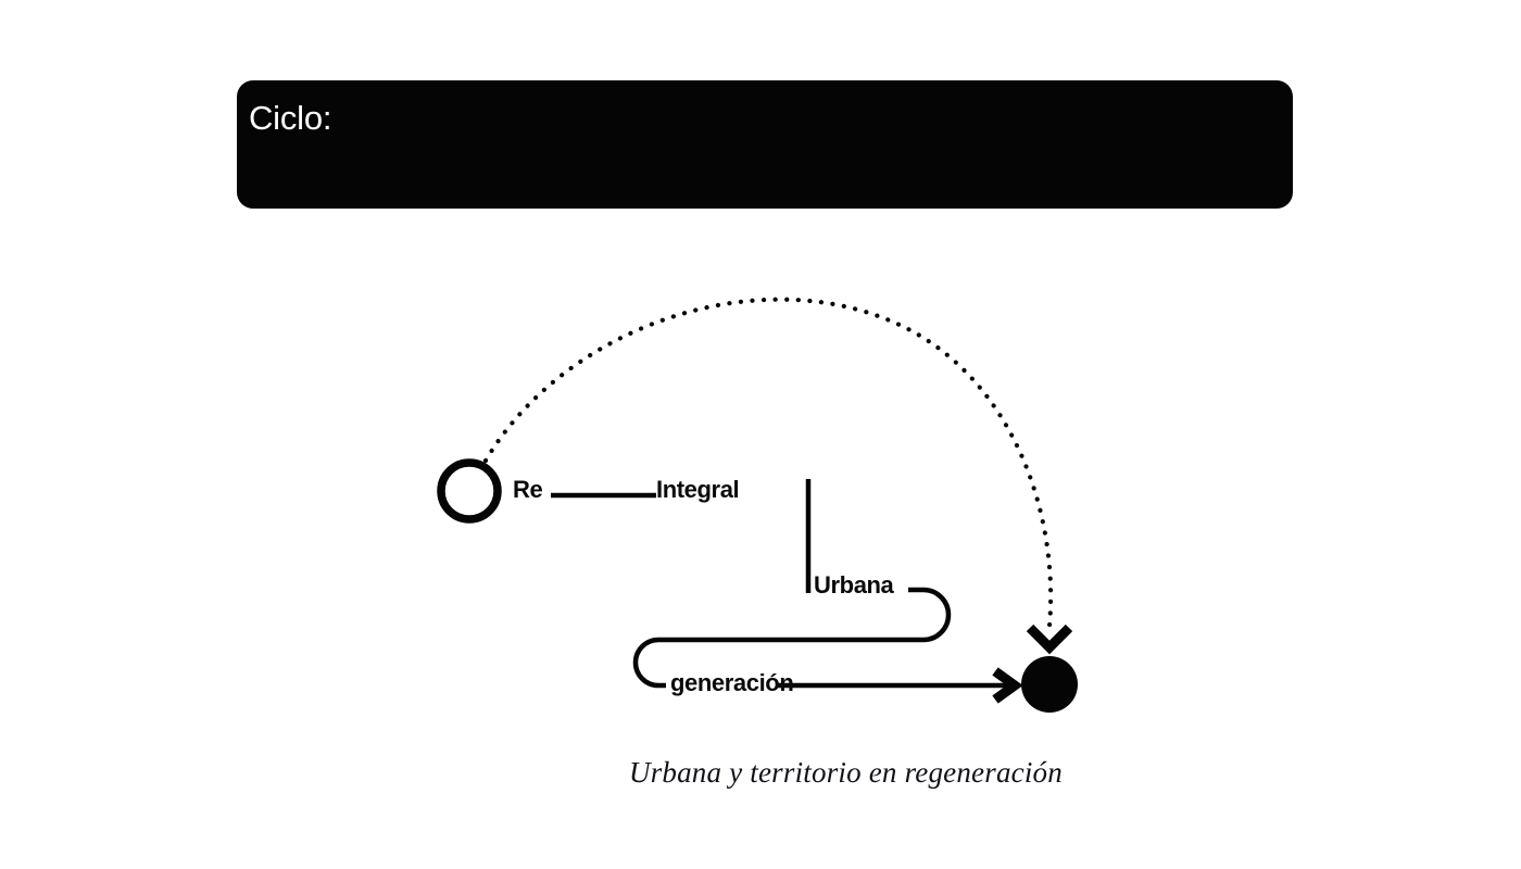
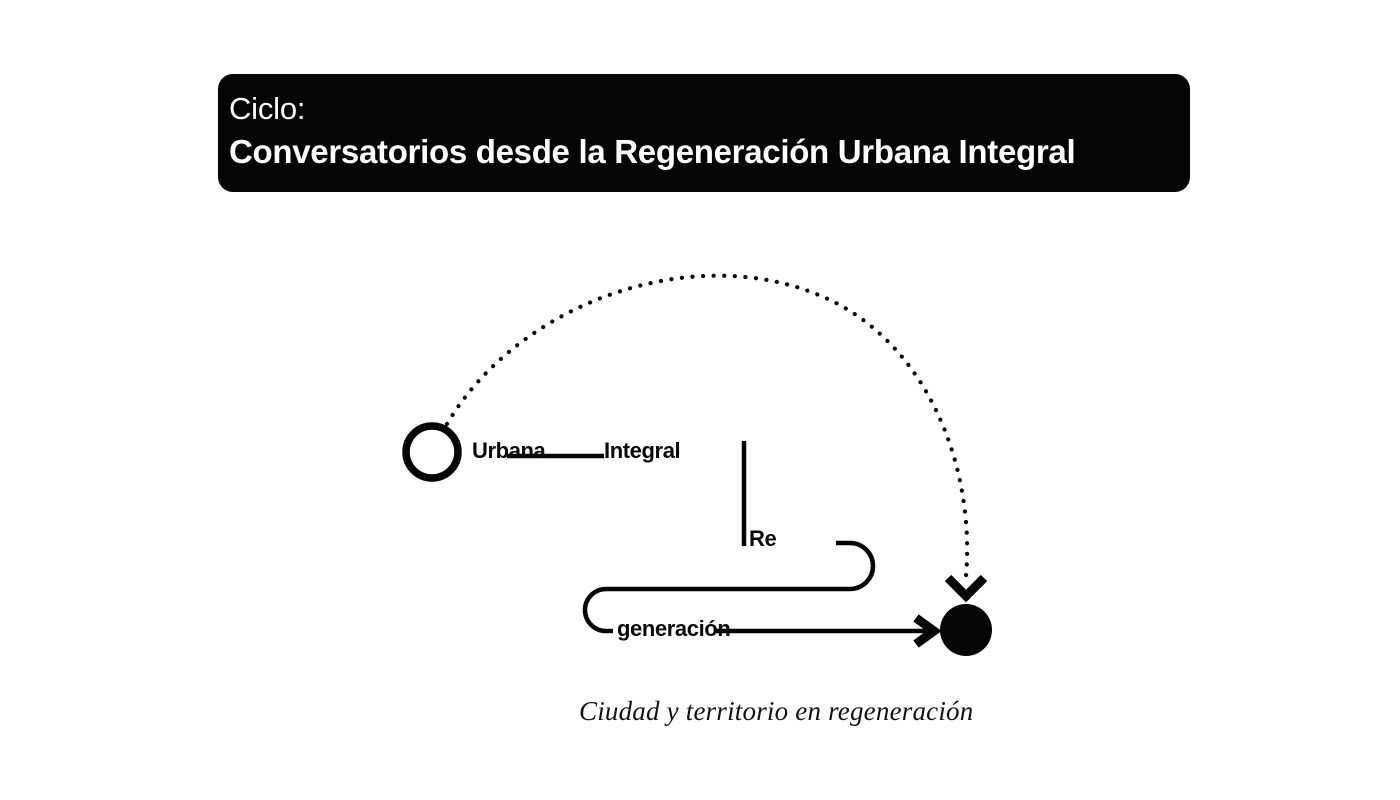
  Ciclo:
+ Conversatorios desde la Regeneración Urbana Integral
- Re
+ Urbana
  Integral
- Urbana
+ Re
  generación
- Urbana y territorio en regeneración
+ Ciudad y territorio en regeneración
